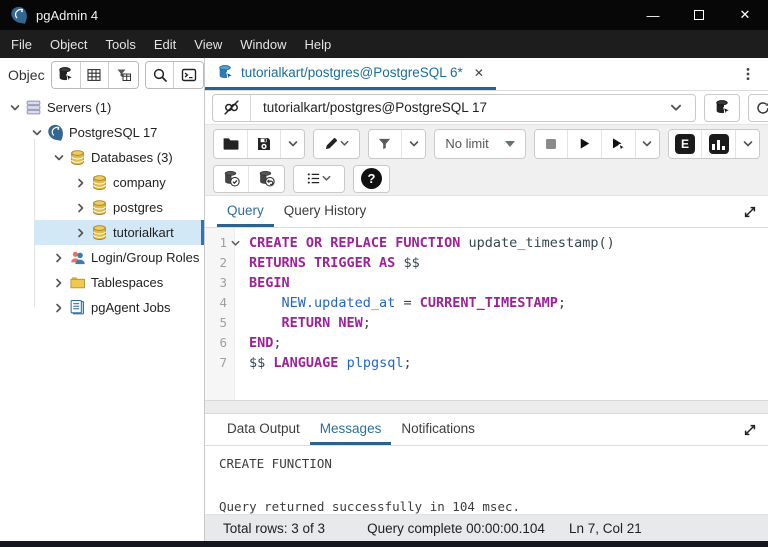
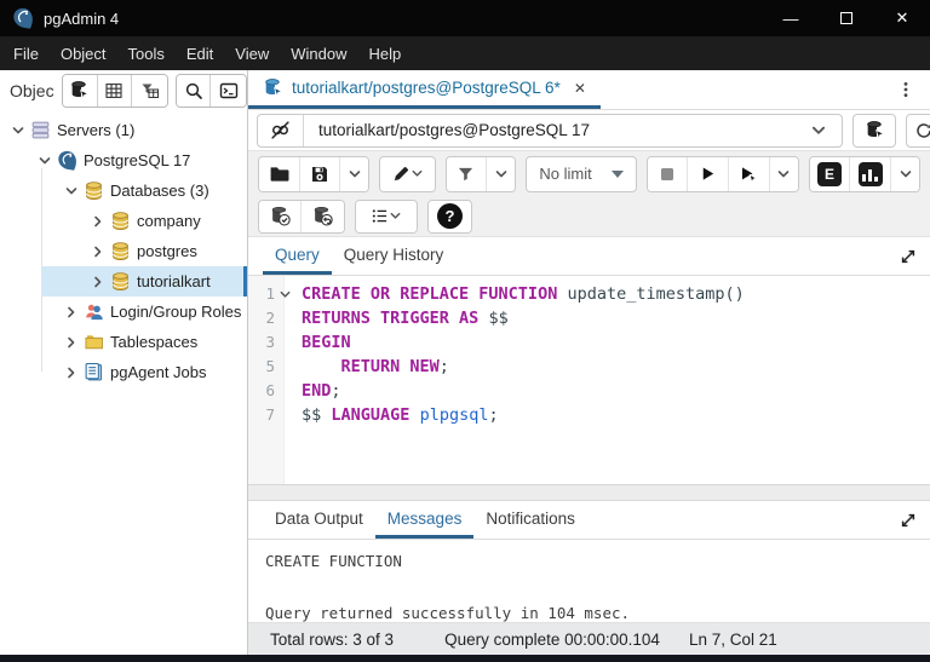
  pgAdmin 4
  —
  ✕
  File
  Object
  Tools
  Edit
  View
  Window
  Help
  Servers (1)
  PostgreSQL 17
  Databases (3)
  company
  postgres
  tutorialkart
  Login/Group Roles
  Tablespaces
  pgAgent Jobs
  tutorialkart/postgres@PostgreSQL 6*
  ✕
  tutorialkart/postgres@PostgreSQL 17
  No limit
  E
  ?
  Query
  Query History
  1
  CREATE OR REPLACE FUNCTION update_timestamp()
  2
  RETURNS TRIGGER AS $$
  3
  BEGIN
- 4
- NEW.updated_at = CURRENT_TIMESTAMP;
  5
  RETURN NEW;
  6
  END;
  7
  $$ LANGUAGE plpgsql;
  Data Output
  Messages
  Notifications
  CREATE FUNCTION
  Query returned successfully in 104 msec.
  Total rows: 3 of 3
  Query complete 00:00:00.104
  Ln 7, Col 21
